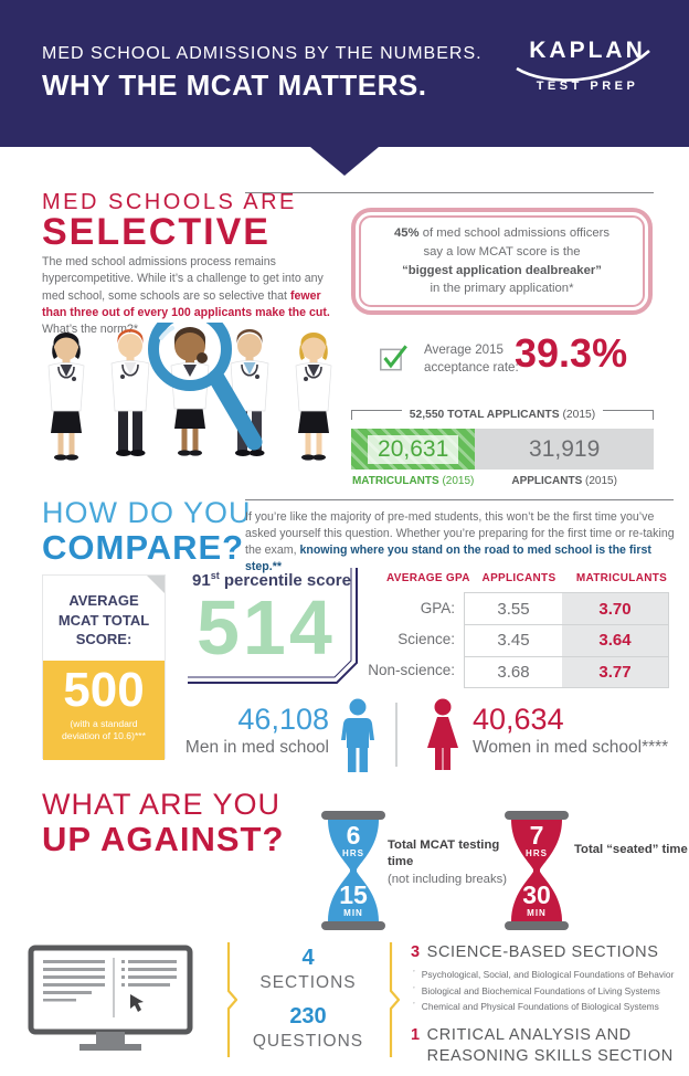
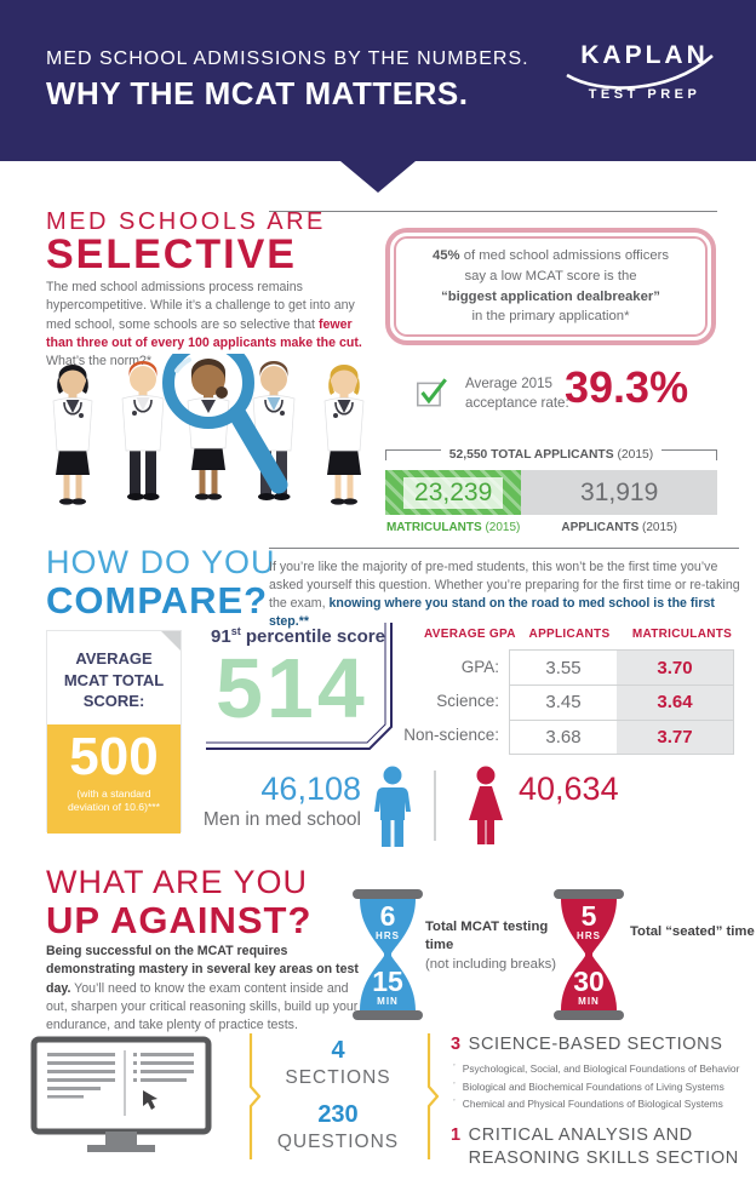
  MED SCHOOL ADMISSIONS BY THE NUMBERS.
  WHY THE MCAT MATTERS.
  KAPLAN
  TEST PREP
  MED SCHOOLS ARE
  SELECTIVE
  The med school admissions process remains hypercompetitive. While it’s a challenge to get into any med school, some schools are so selective that fewer than three out of every 100 applicants make the cut. What’s the norm*
  45% of med school admissions officers
  say a low MCAT score is the
  “biggest application dealbreaker”
  in the primary application*
  Average 2015
  acceptance rate:
  39.3%
  52,550 TOTAL APPLICANTS (2015)
- 20,631
+ 23,239
  31,919
  MATRICULANTS (2015)
  APPLICANTS (2015)
  HOW DO YOU
  COMPARE?
  If you’re like the majority of pre-med students, this won’t be the first time you’ve asked yourself this question. Whether you’re preparing for the first time or re-taking the exam, knowing where you stand on the road to med school is the first step.**
  AVERAGE MCAT TOTAL SCORE:
  500
  (with a standard
  deviation of 10.6)***
  91st percentile score
  514
  AVERAGE GPA
  APPLICANTS
  MATRICULANTS
  GPA:
  Science:
  Non-science:
  3.55
  3.70
  3.45
  3.64
  3.68
  3.77
  46,108
  Men in med school
  40,634
- Women in med school****
  WHAT ARE YOU
  UP AGAINST?
+ Being successful on the MCAT requires demonstrating mastery in several key areas on test day. You’ll need to know the exam content inside and out, sharpen your critical reasoning skills, build up your endurance, and take plenty of practice tests.
  6
  HRS
  15
  MIN
  Total MCAT testing time
  (not including breaks)
- 7
+ 5
  HRS
  30
  MIN
  Total “seated” time
  4
  SECTIONS
  230
  QUESTIONS
  3
  SCIENCE-BASED SECTIONS
  Psychological, Social, and Biological Foundations of Behavior
  Biological and Biochemical Foundations of Living Systems
  Chemical and Physical Foundations of Biological Systems
  1
  CRITICAL ANALYSIS AND REASONING SKILLS SECTION
